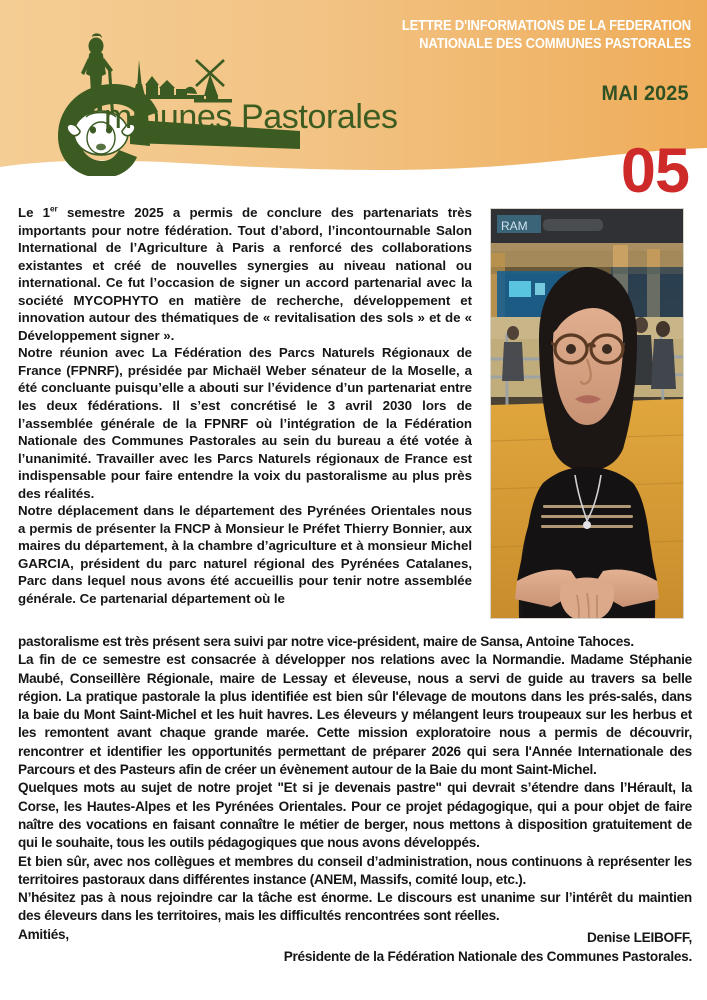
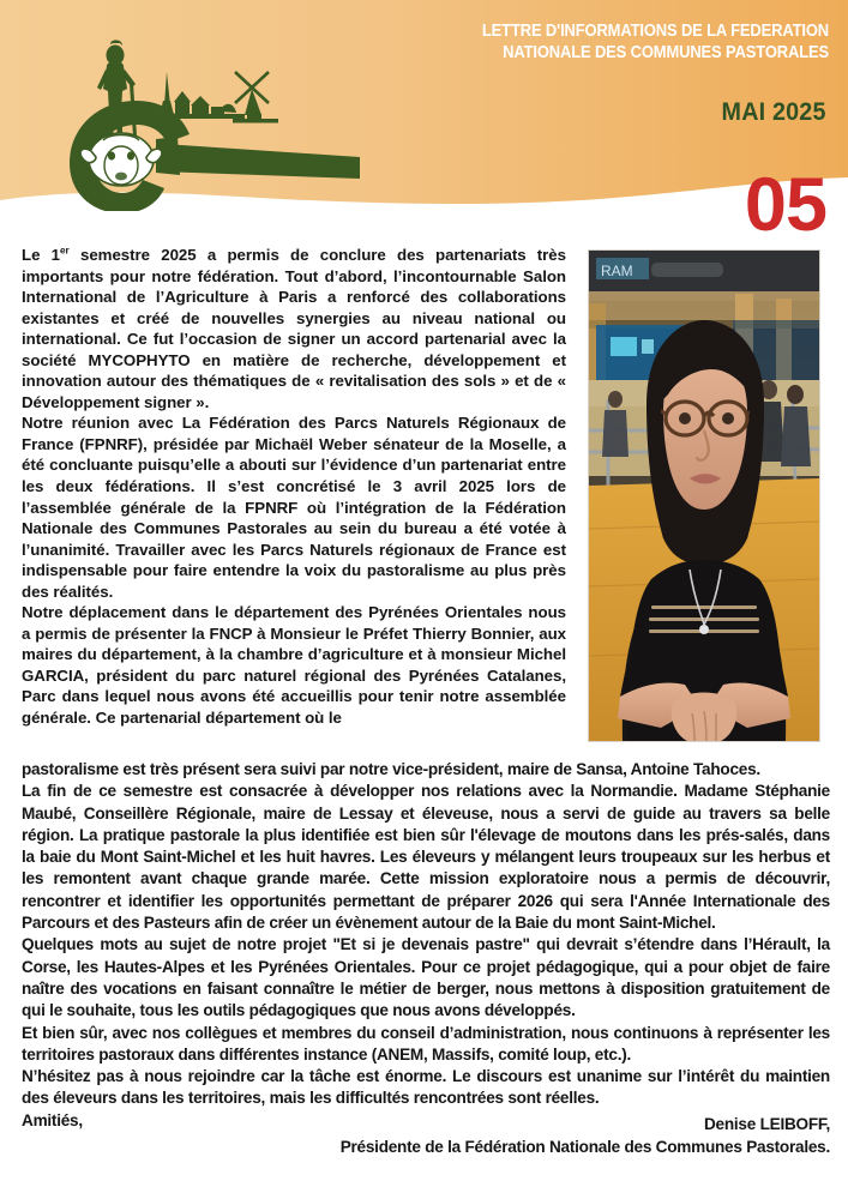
  LETTRE D'INFORMATIONS DE LA FEDERATION
  NATIONALE DES COMMUNES PASTORALES
  MAI 2025
  05
- mmunes Pastorales
  RAM
  Le 1er semestre 2025 a permis de conclure des partenariats très importants pour notre fédération. Tout d’abord, l’incontournable Salon International de l’Agriculture à Paris a renforcé des collaborations existantes et créé de nouvelles synergies au niveau national ou international. Ce fut l’occasion de signer un accord partenarial avec la société MYCOPHYTO en matière de recherche, développement et innovation autour des thématiques de « revitalisation des sols » et de « Développement signer ».
- Notre réunion avec La Fédération des Parcs Naturels Régionaux de France (FPNRF), présidée par Michaël Weber sénateur de la Moselle, a été concluante puisqu’elle a abouti sur l’évidence d’un partenariat entre les deux fédérations. Il s’est concrétisé le 3 avril 2030 lors de l’assemblée générale de la FPNRF où l’intégration de la Fédération Nationale des Communes Pastorales au sein du bureau a été votée à l’unanimité. Travailler avec les Parcs Naturels régionaux de France est indispensable pour faire entendre la voix du pastoralisme au plus près des réalités.
+ Notre réunion avec La Fédération des Parcs Naturels Régionaux de France (FPNRF), présidée par Michaël Weber sénateur de la Moselle, a été concluante puisqu’elle a abouti sur l’évidence d’un partenariat entre les deux fédérations. Il s’est concrétisé le 3 avril 2025 lors de l’assemblée générale de la FPNRF où l’intégration de la Fédération Nationale des Communes Pastorales au sein du bureau a été votée à l’unanimité. Travailler avec les Parcs Naturels régionaux de France est indispensable pour faire entendre la voix du pastoralisme au plus près des réalités.
  Notre déplacement dans le département des Pyrénées Orientales nous a permis de présenter la FNCP à Monsieur le Préfet Thierry Bonnier, aux maires du département, à la chambre d’agriculture et à monsieur Michel GARCIA, président du parc naturel régional des Pyrénées Catalanes, Parc dans lequel nous avons été accueillis pour tenir notre assemblée générale. Ce partenarial département où le
  pastoralisme est très présent sera suivi par notre vice-président, maire de Sansa, Antoine Tahoces.
  La fin de ce semestre est consacrée à développer nos relations avec la Normandie. Madame Stéphanie Maubé, Conseillère Régionale, maire de Lessay et éleveuse, nous a servi de guide au travers sa belle région. La pratique pastorale la plus identifiée est bien sûr l'élevage de moutons dans les prés-salés, dans la baie du Mont Saint-Michel et les huit havres. Les éleveurs y mélangent leurs troupeaux sur les herbus et les remontent avant chaque grande marée. Cette mission exploratoire nous a permis de découvrir, rencontrer et identifier les opportunités permettant de préparer 2026 qui sera l'Année Internationale des Parcours et des Pasteurs afin de créer un évènement autour de la Baie du mont Saint-Michel.
  Quelques mots au sujet de notre projet "Et si je devenais pastre" qui devrait s’étendre dans l’Hérault, la Corse, les Hautes-Alpes et les Pyrénées Orientales. Pour ce projet pédagogique, qui a pour objet de faire naître des vocations en faisant connaître le métier de berger, nous mettons à disposition gratuitement de qui le souhaite, tous les outils pédagogiques que nous avons développés.
  Et bien sûr, avec nos collègues et membres du conseil d’administration, nous continuons à représenter les territoires pastoraux dans différentes instance (ANEM, Massifs, comité loup, etc.).
  N’hésitez pas à nous rejoindre car la tâche est énorme. Le discours est unanime sur l’intérêt du maintien des éleveurs dans les territoires, mais les difficultés rencontrées sont réelles.
  Amitiés,
  Denise LEIBOFF,
  Présidente de la Fédération Nationale des Communes Pastorales.
